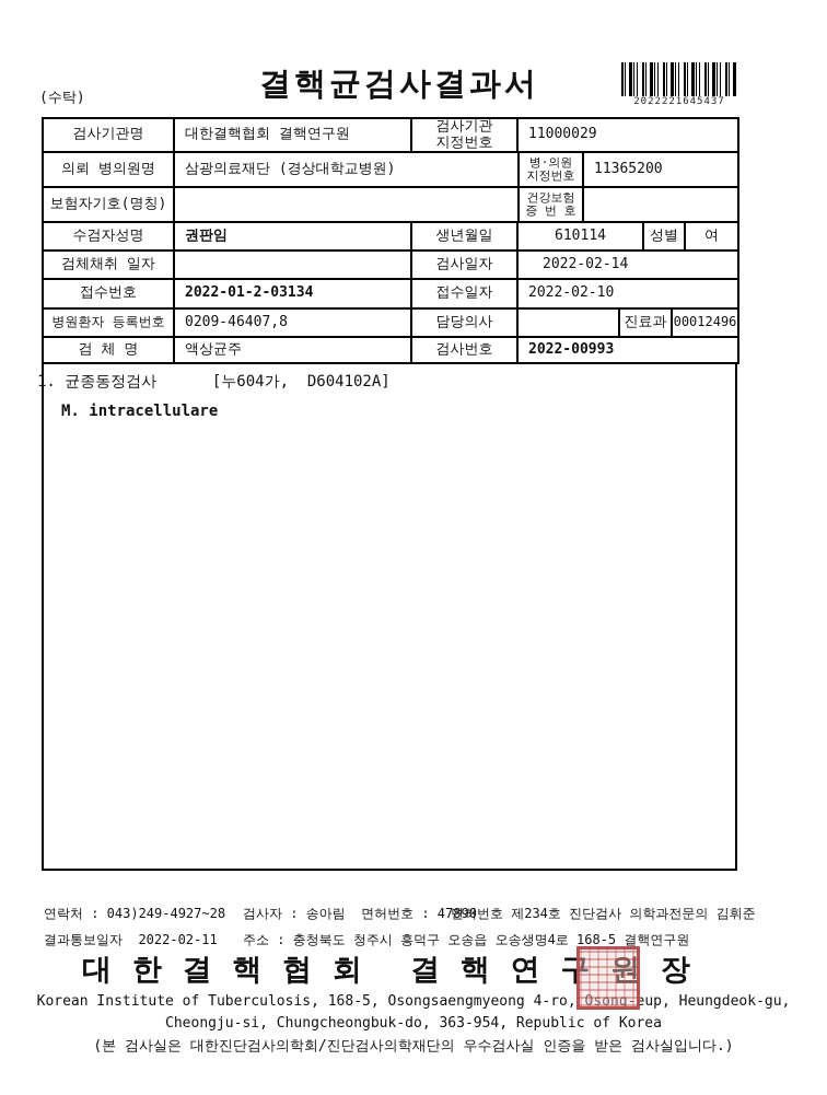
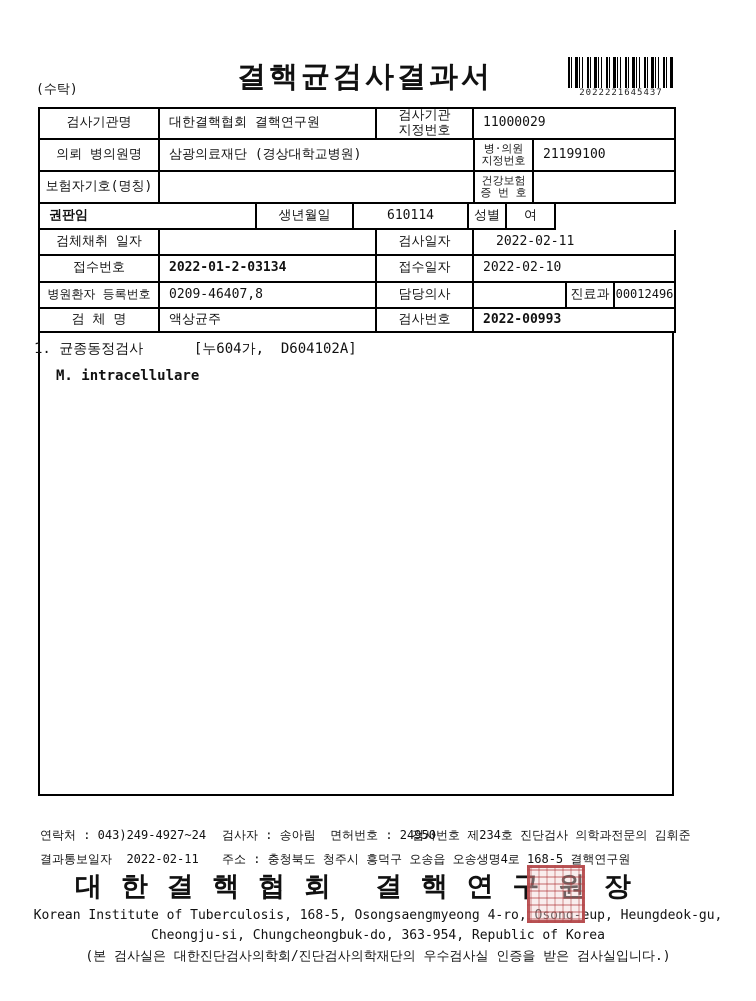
  (수탁)
  결핵균검사결과서
  2022221645437
  검사기관명
  대한결핵협회 결핵연구원
  검사기관
  지정번호
  11000029
  의뢰 병의원명
  삼광의료재단 (경상대학교병원)
  병·의원
  지정번호
- 11365200
+ 21199100
  보험자기호(명칭)
  건강보험
  증 번 호
- 수검자성명
  권판임
  생년월일
  610114
  성별
  여
  검체채취 일자
  검사일자
- 2022-02-14
+ 2022-02-11
  접수번호
  2022-01-2-03134
  접수일자
  2022-02-10
  병원환자 등록번호
  0209-46407,8
  담당의사
  진료과
  00012496
  검 체 명
  액상균주
  검사번호
  2022-00993
  1. 균종동정검사 [누604가, D604102A]
  M. intracellulare
- 연락처 : 043)249-4927~28
+ 연락처 : 043)249-4927~24
- 검사자 : 송아림 면허번호 : 47890
+ 검사자 : 송아림 면허번호 : 24950
- 면허번호 제234호 진단검사 의학과전문의 김휘준
+ 검사번호 제234호 진단검사 의학과전문의 김휘준
  결과통보일자 2022-02-11
  주소 : 충청북도 청주시 흥덕구 오송읍 오송생명4로 168-5 결핵연구원
  대 한 결 핵 협 회 결 핵 연 장
  Korean Institute of Tuberculosis, 168-5, Osongsaengmyeong 4-ro,eup, Heungdeok-gu,
  Cheongju-si, Chungcheongbuk-do, 363-954, Republic of Korea
  (본 검사실은 대한진단검사의학회/진단검사의학재단의 우수검사실 인증을 받은 검사실입니다.)
